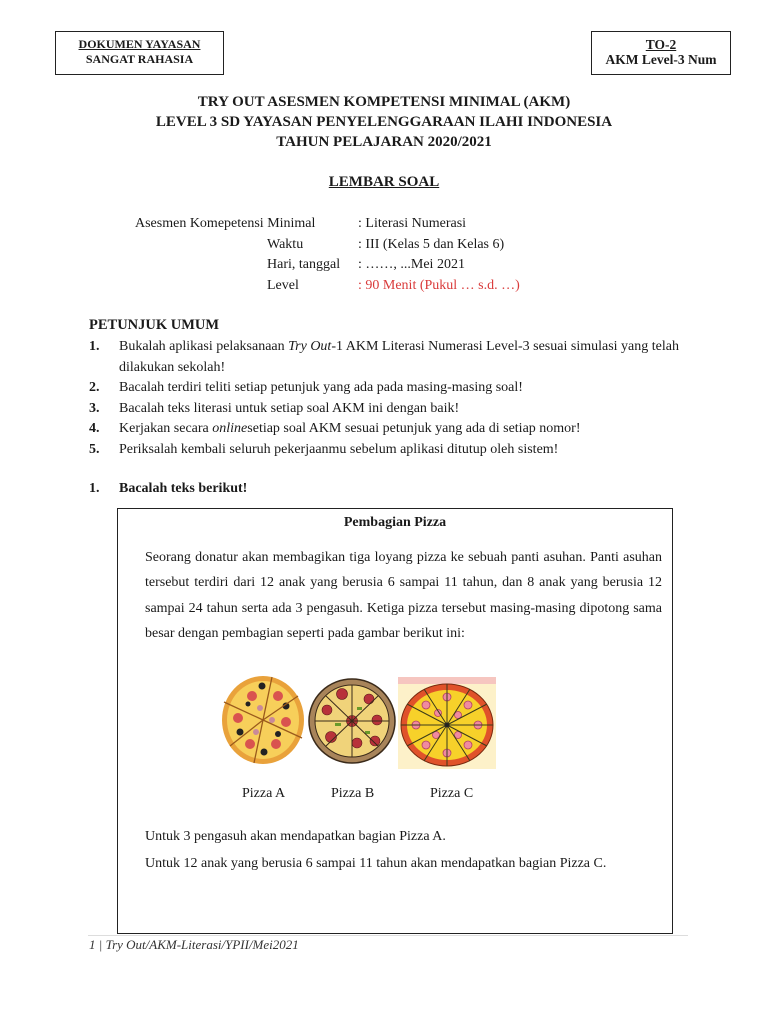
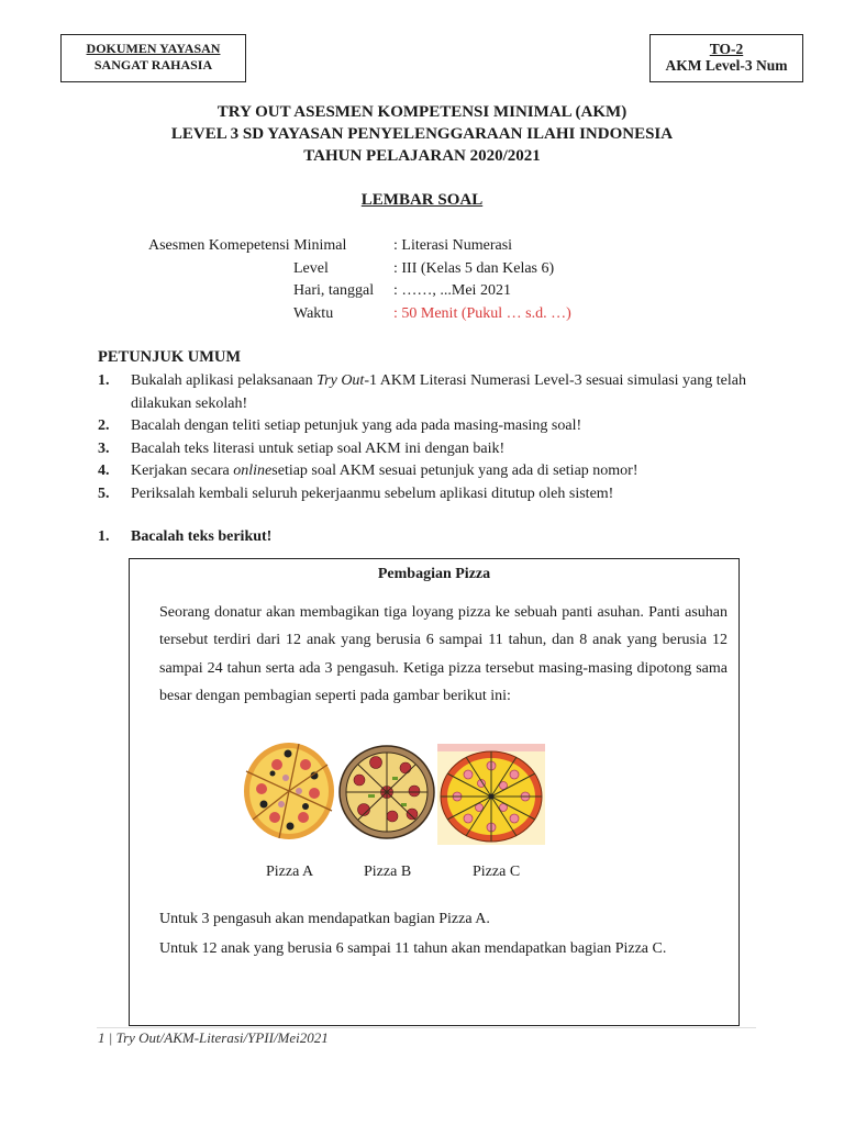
  DOKUMEN YAYASAN
  SANGAT RAHASIA
  TO-2
  AKM Level-3 Num
  TRY OUT ASESMEN KOMPETENSI MINIMAL (AKM)
  LEVEL 3 SD YAYASAN PENYELENGGARAAN ILAHI INDONESIA
  TAHUN PELAJARAN 2020/2021
  LEMBAR SOAL
  Asesmen Komepetensi Minimal
- Waktu
+ Level
  Hari, tanggal
- Level
+ Waktu
  : Literasi Numerasi
  : III (Kelas 5 dan Kelas 6)
  : ……, ...Mei 2021
- : 90 Menit (Pukul … s.d. …)
+ : 50 Menit (Pukul … s.d. …)
  PETUNJUK UMUM
  1.
  Bukalah aplikasi pelaksanaan Try Out-1 AKM Literasi Numerasi Level-3 sesuai simulasi yang telah dilakukan sekolah!
  2.
- Bacalah terdiri teliti setiap petunjuk yang ada pada masing-masing soal!
+ Bacalah dengan teliti setiap petunjuk yang ada pada masing-masing soal!
  3.
  Bacalah teks literasi untuk setiap soal AKM ini dengan baik!
  4.
  Kerjakan secara onlinesetiap soal AKM sesuai petunjuk yang ada di setiap nomor!
  5.
  Periksalah kembali seluruh pekerjaanmu sebelum aplikasi ditutup oleh sistem!
  1.
  Bacalah teks berikut!
  Pembagian Pizza
  Seorang donatur akan membagikan tiga loyang pizza ke sebuah panti asuhan. Panti asuhan tersebut terdiri dari 12 anak yang berusia 6 sampai 11 tahun, dan 8 anak yang berusia 12 sampai 24 tahun serta ada 3 pengasuh. Ketiga pizza tersebut masing-masing dipotong sama besar dengan pembagian seperti pada gambar berikut ini:
  Pizza A
  Pizza B
  Pizza C
  Untuk 3 pengasuh akan mendapatkan bagian Pizza A.
  Untuk 12 anak yang berusia 6 sampai 11 tahun akan mendapatkan bagian Pizza C.
  1 | Try Out/AKM-Literasi/YPII/Mei2021
